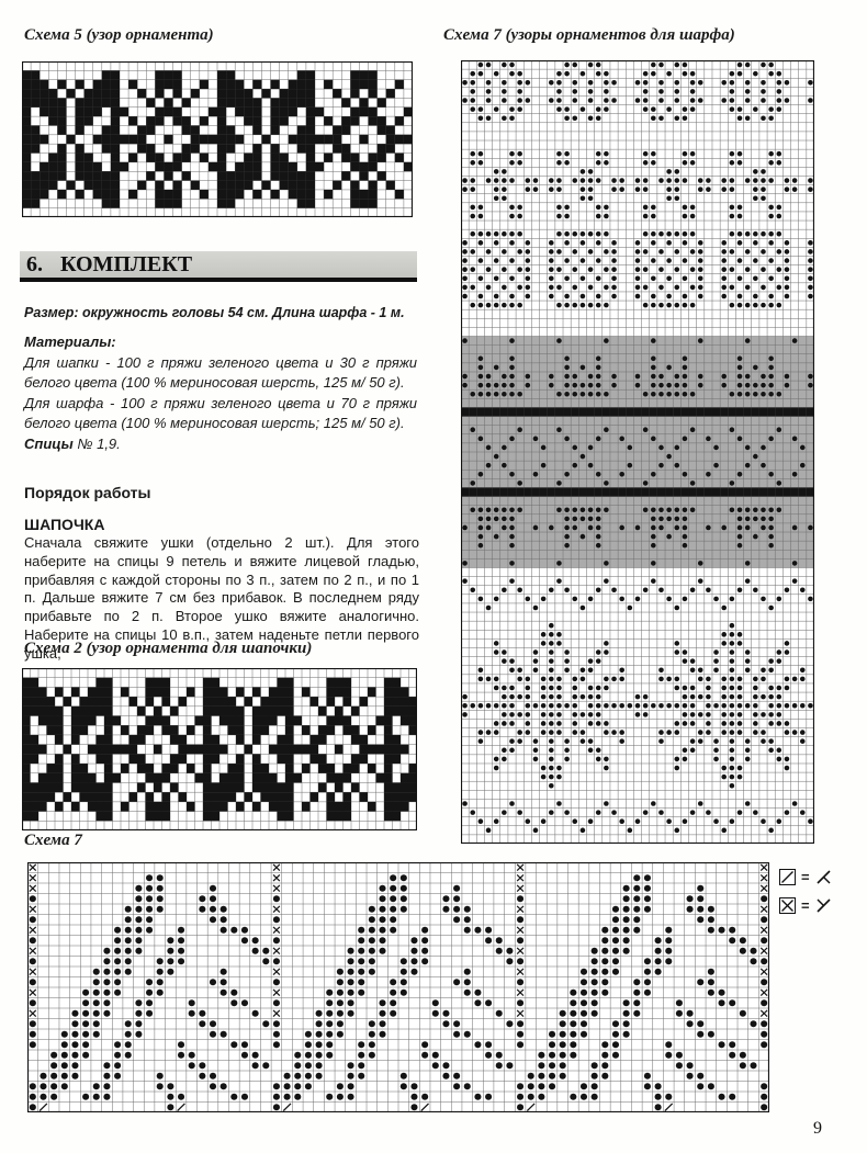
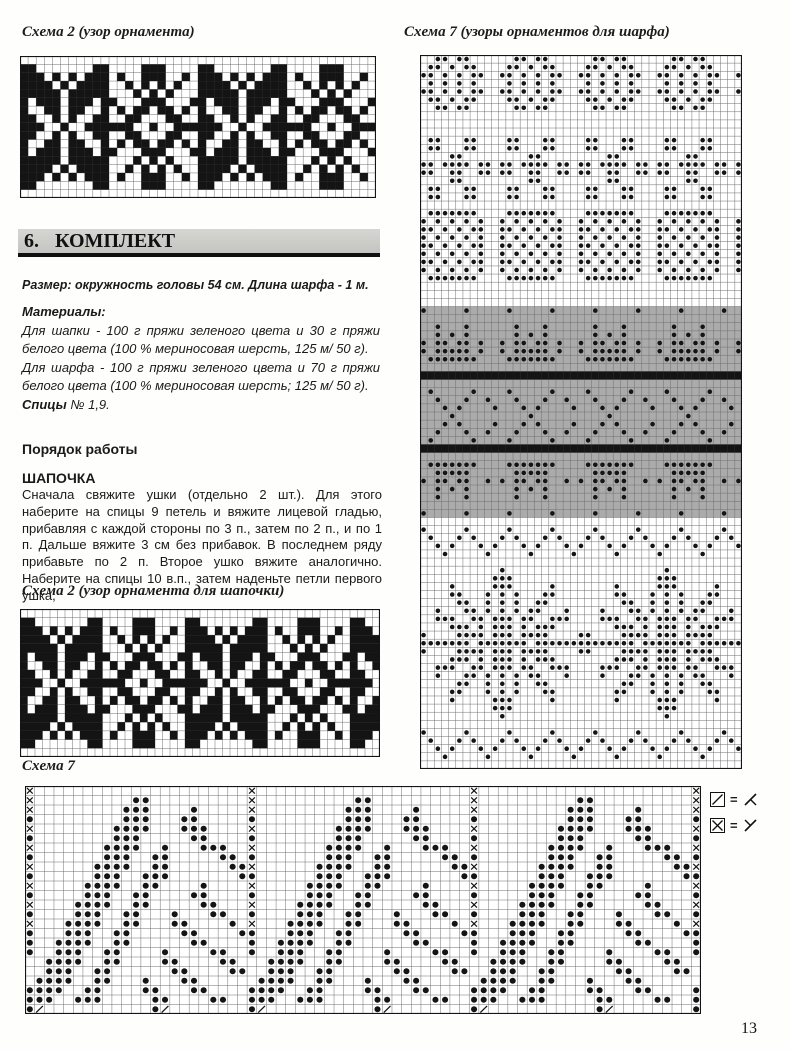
- Схема 5 (узор орнамента)
+ Схема 2 (узор орнамента)
  Схема 7 (узоры орнаментов для шарфа)
  6.
  КОМПЛЕКТ
  Размер: окружность головы 54 см. Длина шарфа - 1 м.
  Материалы:
  Для шапки - 100 г пряжи зеленого цвета и 30 г пряжи белого цвета (100 % мериносовая шерсть, 125 м/ 50 г).
  Для шарфа - 100 г пряжи зеленого цвета и 70 г пряжи белого цвета (100 % мериносовая шерсть; 125 м/ 50 г).
  Спицы № 1,9.
  Порядок работы
  ШАПОЧКА
- Сначала свяжите ушки (отдельно 2 шт.). Для этого наберите на спицы 9 петель и вяжите лицевой гладью, прибавляя с каждой стороны по 3 п., затем по 2 п., и по 1 п. Дальше вяжите 7 см без прибавок. В последнем ряду прибавьте по 2 п. Второе ушко вяжите аналогично. Наберите на спицы 10 в.п., затем наденьте петли первого ушка,
+ Сначала свяжите ушки (отдельно 2 шт.). Для этого наберите на спицы 9 петель и вяжите лицевой гладью, прибавляя с каждой стороны по 3 п., затем по 2 п., и по 1 п. Дальше вяжите 3 см без прибавок. В последнем ряду прибавьте по 2 п. Второе ушко вяжите аналогично. Наберите на спицы 10 в.п., затем наденьте петли первого ушка,
  Схема 2 (узор орнамента для шапочки)
  Схема 7
  =
  =
- 9
+ 13
